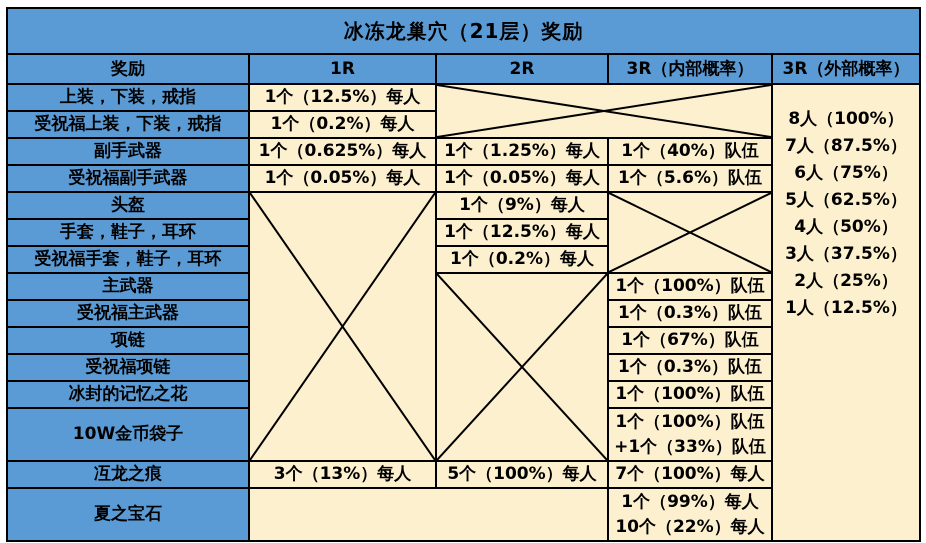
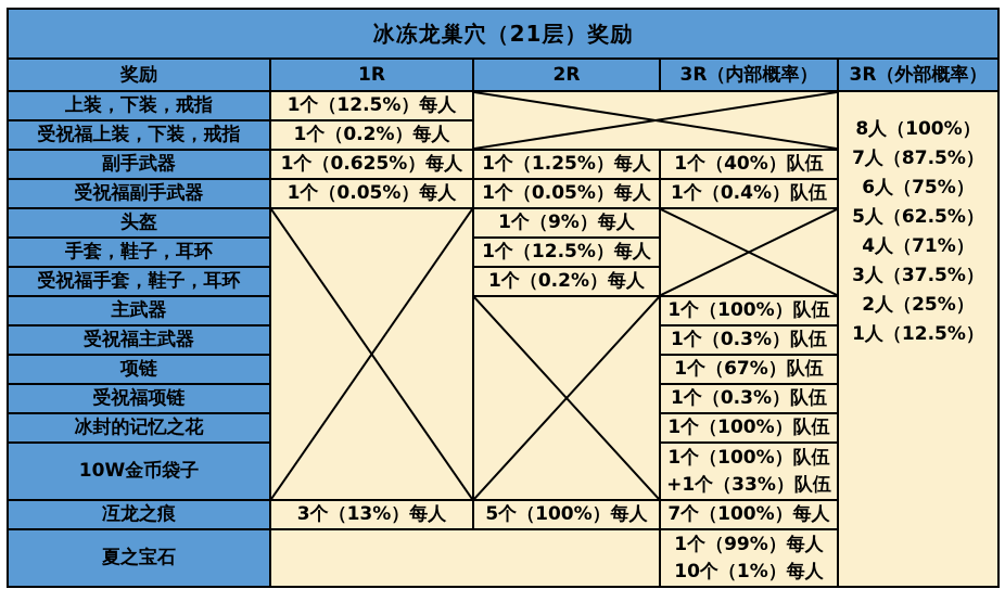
  冰冻龙巢穴（21层）奖励
  奖励	1R	2R	3R（内部概率）	3R（外部概率）
- 上装，下装，戒指	1个（12.5%）每人		8人（100%） 7人（87.5%） 6人（75%） 5人（62.5%） 4人（50%） 3人（37.5%） 2人（25%） 1人（12.5%）
+ 上装，下装，戒指	1个（12.5%）每人		8人（100%） 7人（87.5%） 6人（75%） 5人（62.5%） 4人（71%） 3人（37.5%） 2人（25%） 1人（12.5%）
  受祝福上装，下装，戒指	1个（0.2%）每人
  副手武器	1个（0.625%）每人	1个（1.25%）每人	1个（40%）队伍
- 受祝福副手武器	1个（0.05%）每人	1个（0.05%）每人	1个（5.6%）队伍
+ 受祝福副手武器	1个（0.05%）每人	1个（0.05%）每人	1个（0.4%）队伍
  头盔		1个（9%）每人
  手套，鞋子，耳环	1个（12.5%）每人
  受祝福手套，鞋子，耳环	1个（0.2%）每人
  主武器		1个（100%）队伍
  受祝福主武器	1个（0.3%）队伍
  项链	1个（67%）队伍
  受祝福项链	1个（0.3%）队伍
  冰封的记忆之花	1个（100%）队伍
  10W金币袋子	1个（100%）队伍 +1个（33%）队伍
  冱龙之痕	3个（13%）每人	5个（100%）每人	7个（100%）每人
- 夏之宝石		1个（99%）每人 10个（22%）每人
+ 夏之宝石		1个（99%）每人 10个（1%）每人
